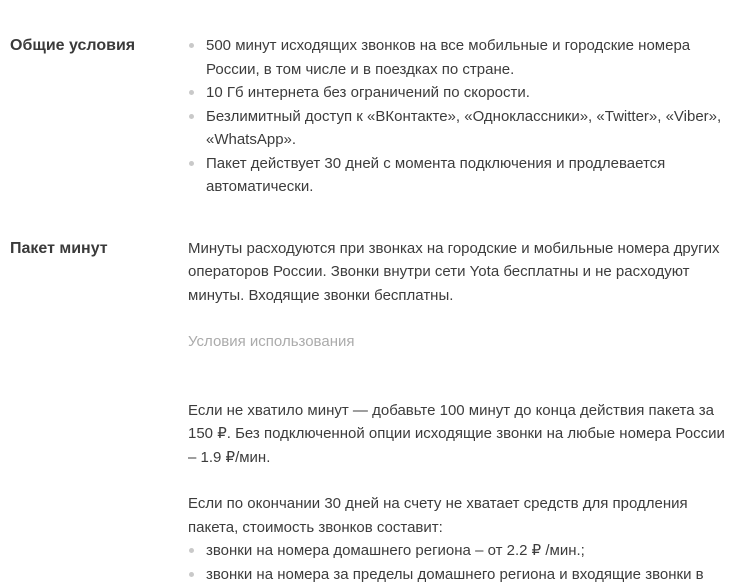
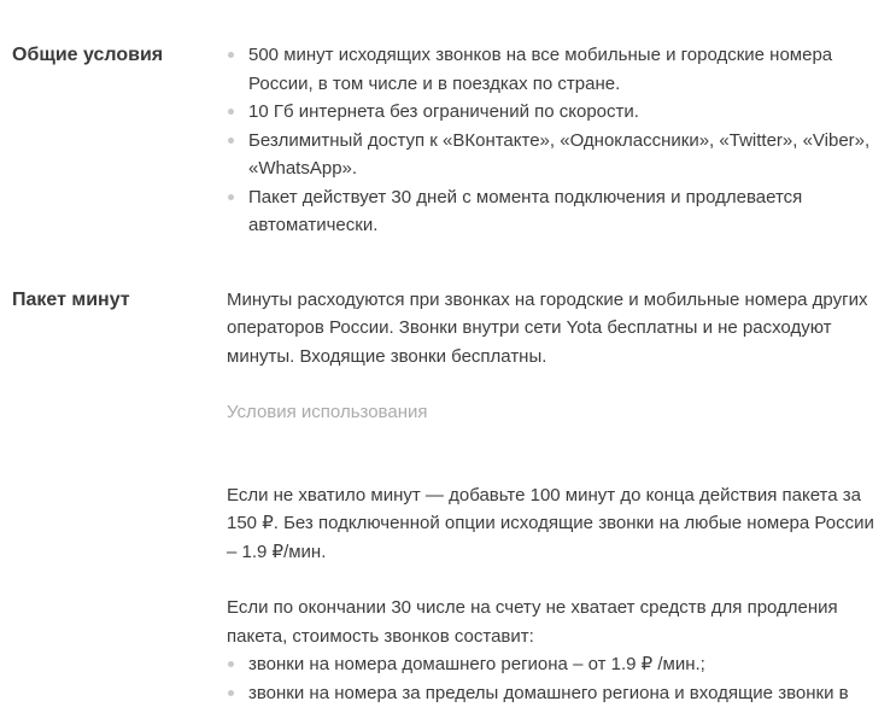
  Общие условия
  500 минут исходящих звонков на все мобильные и городские номера России, в том числе и в поездках по стране.
  10 Гб интернета без ограничений по скорости.
  Безлимитный доступ к «ВКонтакте», «Одноклассники», «Twitter», «Viber», «WhatsApp».
  Пакет действует 30 дней с момента подключения и продлевается автоматически.
  Пакет минут
  Минуты расходуются при звонках на городские и мобильные номера других операторов России. Звонки внутри сети Yota бесплатны и не расходуют минуты. Входящие звонки бесплатны.
  Условия использования
  Если не хватило минут — добавьте 100 минут до конца действия пакета за 150 ₽. Без подключенной опции исходящие звонки на любые номера России – 1.9 ₽/мин.
- Если по окончании 30 дней на счету не хватает средств для продления пакета, стоимость звонков составит:
+ Если по окончании 30 числе на счету не хватает средств для продления пакета, стоимость звонков составит:
- звонки на номера домашнего региона – от 2.2 ₽ /мин.;
+ звонки на номера домашнего региона – от 1.9 ₽ /мин.;
